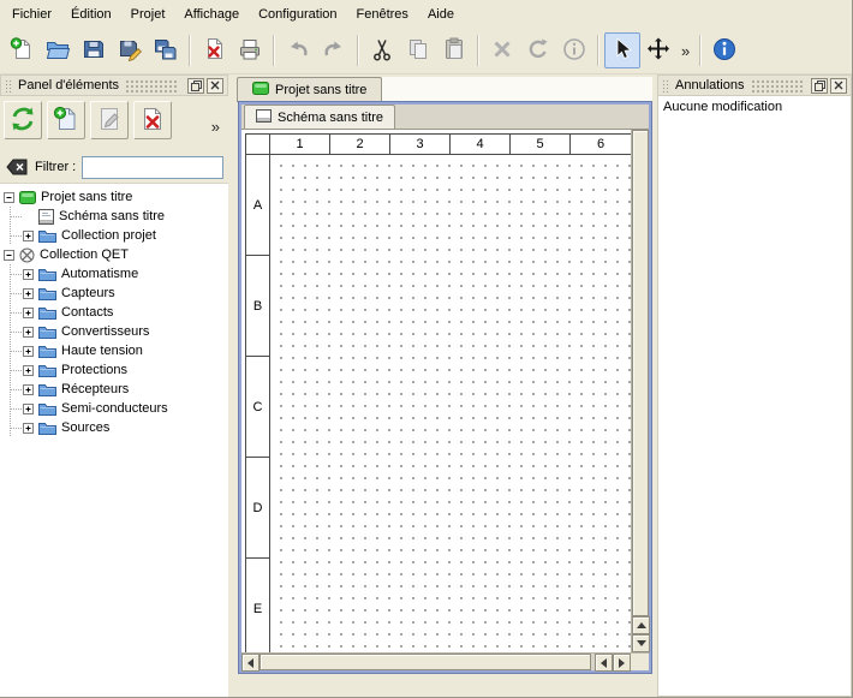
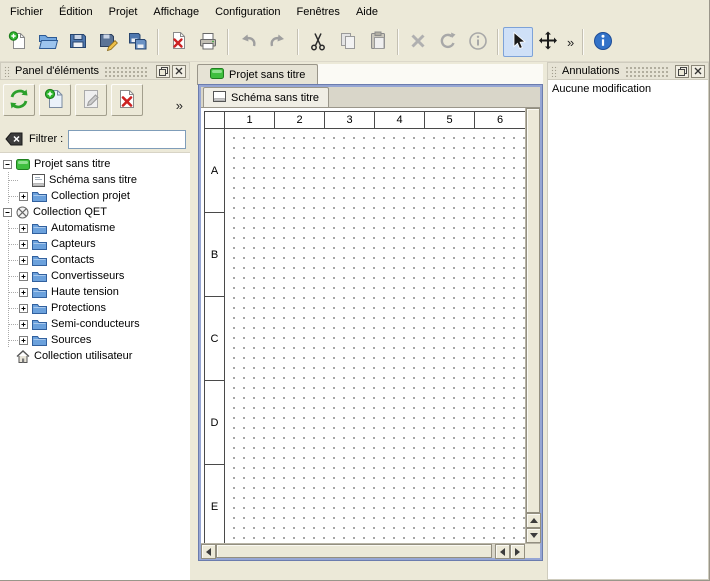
  Fichier
  Édition
  Projet
  Affichage
  Configuration
  Fenêtres
  Aide
  »
  Panel d'éléments
  »
  Filtrer :
  Projet sans titre
  Schéma sans titre
  Collection projet
  Collection QET
  Automatisme
  Capteurs
  Contacts
  Convertisseurs
  Haute tension
  Protections
- Récepteurs
  Semi-conducteurs
  Sources
+ Collection utilisateur
  Projet sans titre
  Schéma sans titre
  1
  2
  3
  4
  5
  6
  A
  B
  C
  D
  E
  Annulations
  Aucune modification
